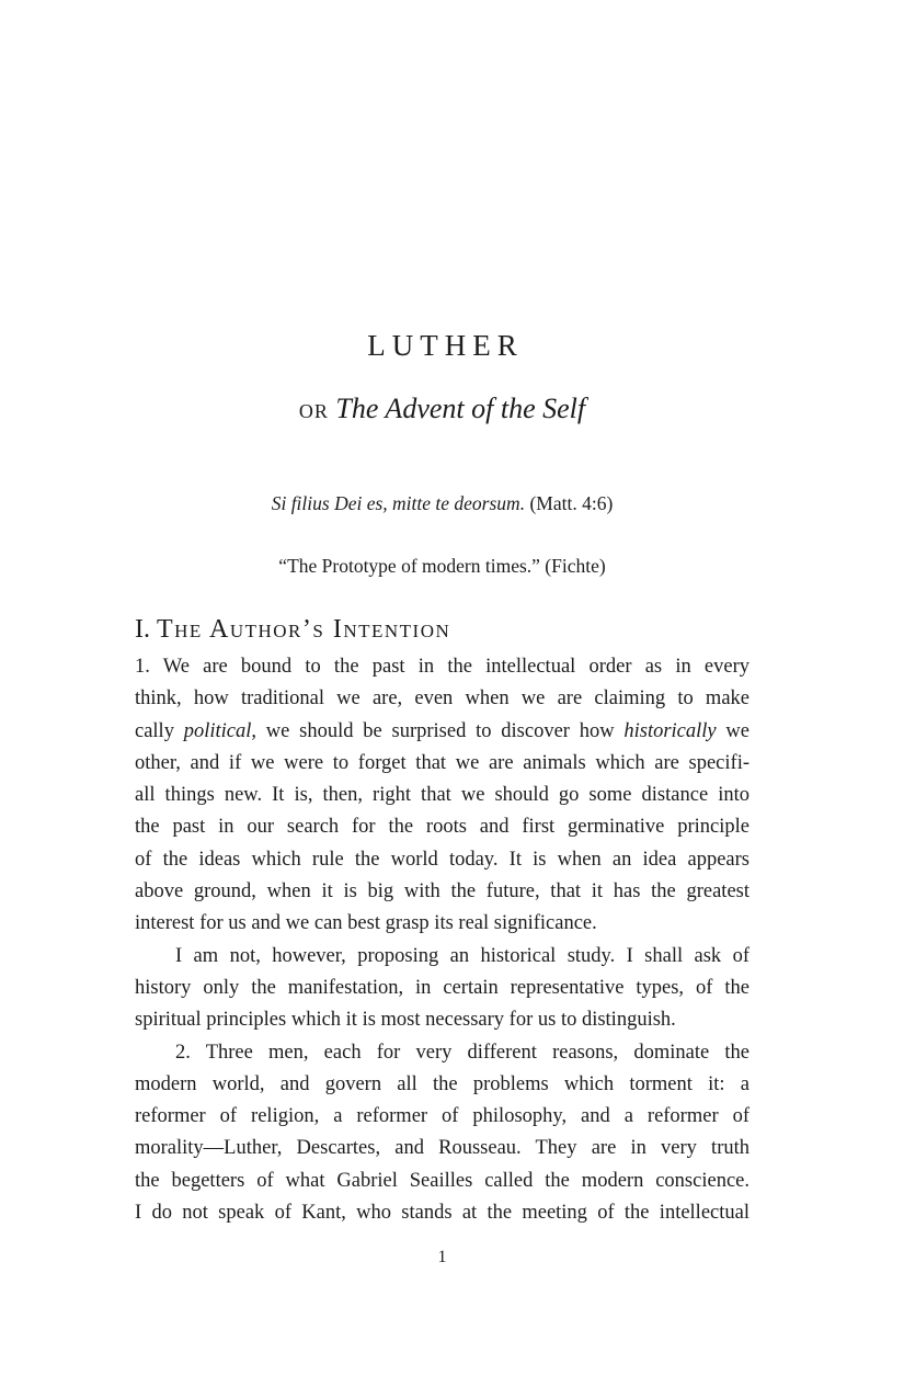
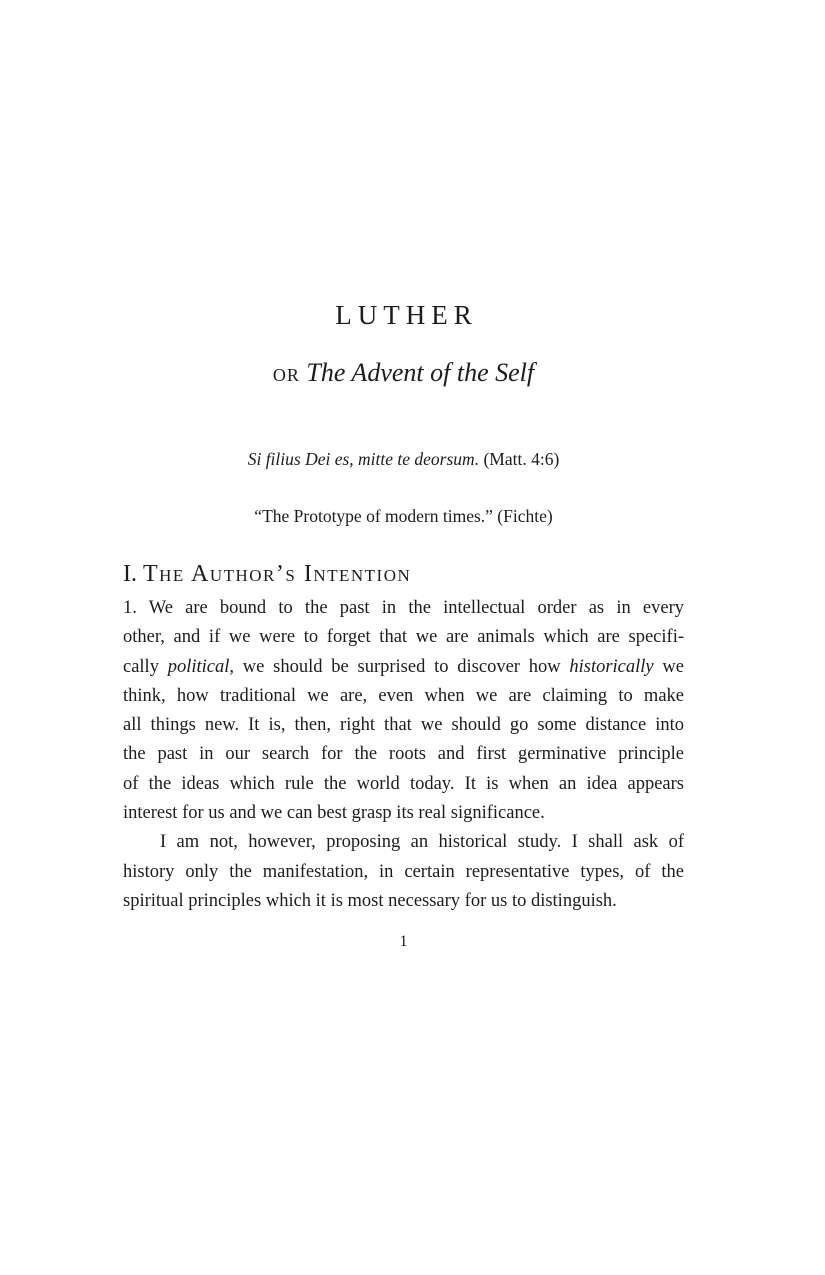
  LUTHER
  or The Advent of the Self
  Si filius Dei es, mitte te deorsum. (Matt. 4:6)
  “The Prototype of modern times.” (Fichte)
  I. The Author’s Intention
  1. We are bound to the past in the intellectual order as in every
- think, how traditional we are, even when we are claiming to make
+ other, and if we were to forget that we are animals which are specifi-
  cally political, we should be surprised to discover how historically we
- other, and if we were to forget that we are animals which are specifi-
+ think, how traditional we are, even when we are claiming to make
  all things new. It is, then, right that we should go some distance into
  the past in our search for the roots and first germinative principle
  of the ideas which rule the world today. It is when an idea appears
- above ground, when it is big with the future, that it has the greatest
  interest for us and we can best grasp its real significance.
  I am not, however, proposing an historical study. I shall ask of
  history only the manifestation, in certain representative types, of the
  spiritual principles which it is most necessary for us to distinguish.
- 2. Three men, each for very different reasons, dominate the
- modern world, and govern all the problems which torment it: a
- reformer of religion, a reformer of philosophy, and a reformer of
- morality—Luther, Descartes, and Rousseau. They are in very truth
- the begetters of what Gabriel Seailles called the modern conscience.
- I do not speak of Kant, who stands at the meeting of the intellectual
  1
